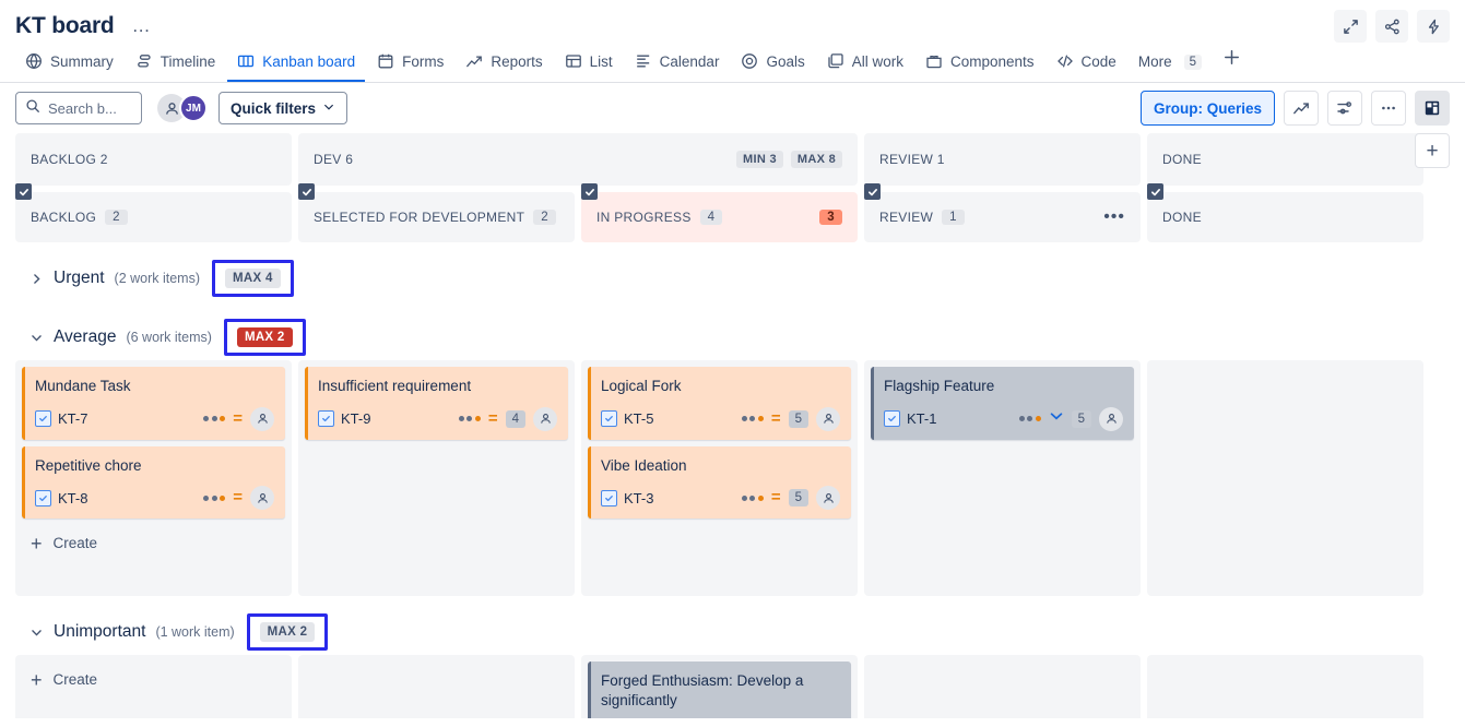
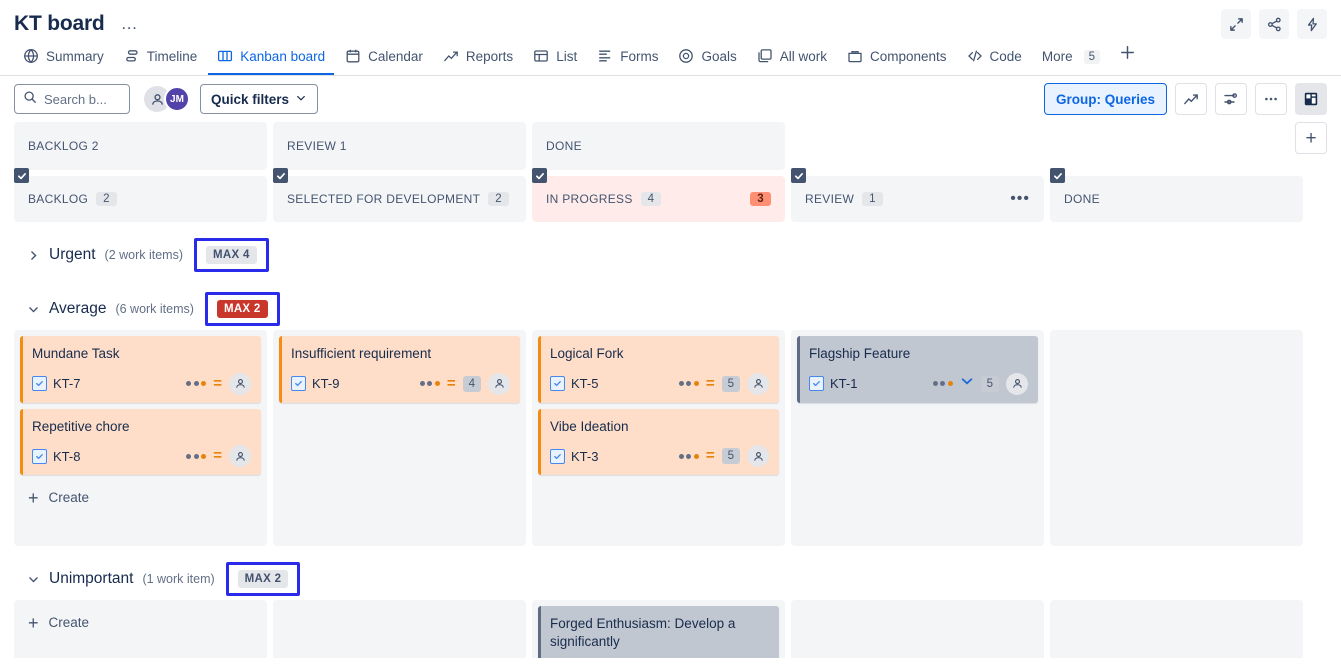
  KT board
  …
  Summary
  Timeline
  Kanban board
- Forms
+ Calendar
  Reports
  List
- Calendar
+ Forms
  Goals
  All work
  Components
  Code
  More
  5
  Search b...
  JM
  Quick filters
  Group: Queries
  +
  BACKLOG 2
- DEV 6
- MIN 3
- MAX 8
  REVIEW 1
  DONE
  BACKLOG
  2
  SELECTED FOR DEVELOPMENT
  2
  IN PROGRESS
  4
  3
  REVIEW
  1
  •••
  DONE
  Urgent
  (2 work items)
  MAX 4
  Average
  (6 work items)
  MAX 2
  Mundane Task
  KT-7
  =
  Repetitive chore
  KT-8
  =
  +
  Create
  Insufficient requirement
  KT-9
  =
  4
  Logical Fork
  KT-5
  =
  5
  Vibe Ideation
  KT-3
  =
  5
  Flagship Feature
  KT-1
  5
  Unimportant
  (1 work item)
  MAX 2
  +
  Create
  Forged Enthusiasm: Develop a significantly
